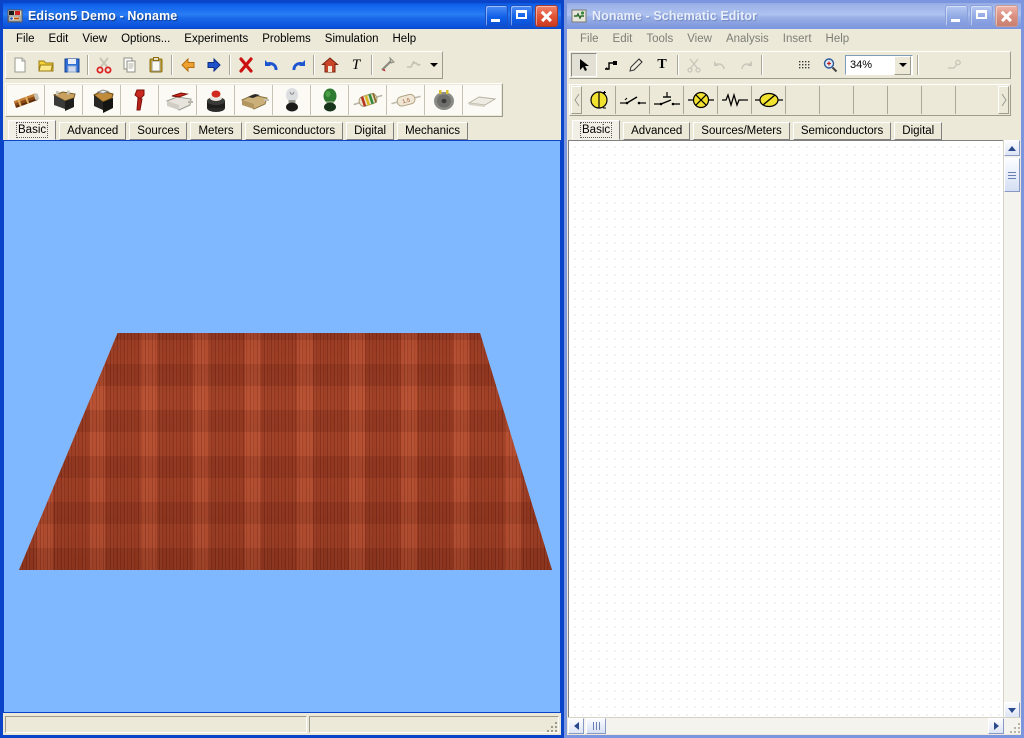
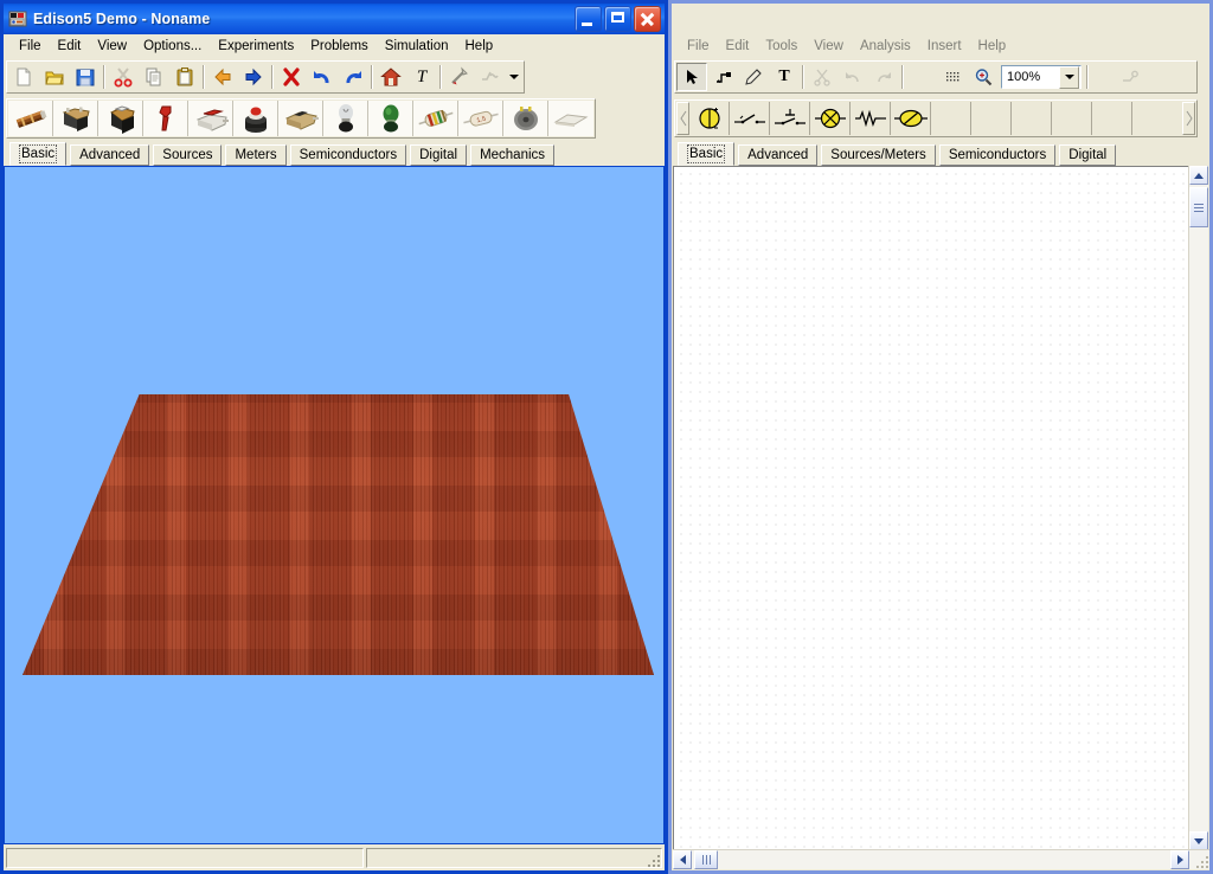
  Edison5 Demo - Noname
  File
  Edit
  View
  Options...
  Experiments
  Problems
  Simulation
  Help
  T
  Basic
  Advanced
  Sources
  Meters
  Semiconductors
  Digital
  Mechanics
- Noname - Schematic Editor
  File
  Edit
  Tools
  View
  Analysis
  Insert
  Help
  T
- 34%
+ 100%
  Basic
  Advanced
  Sources/Meters
  Semiconductors
  Digital
